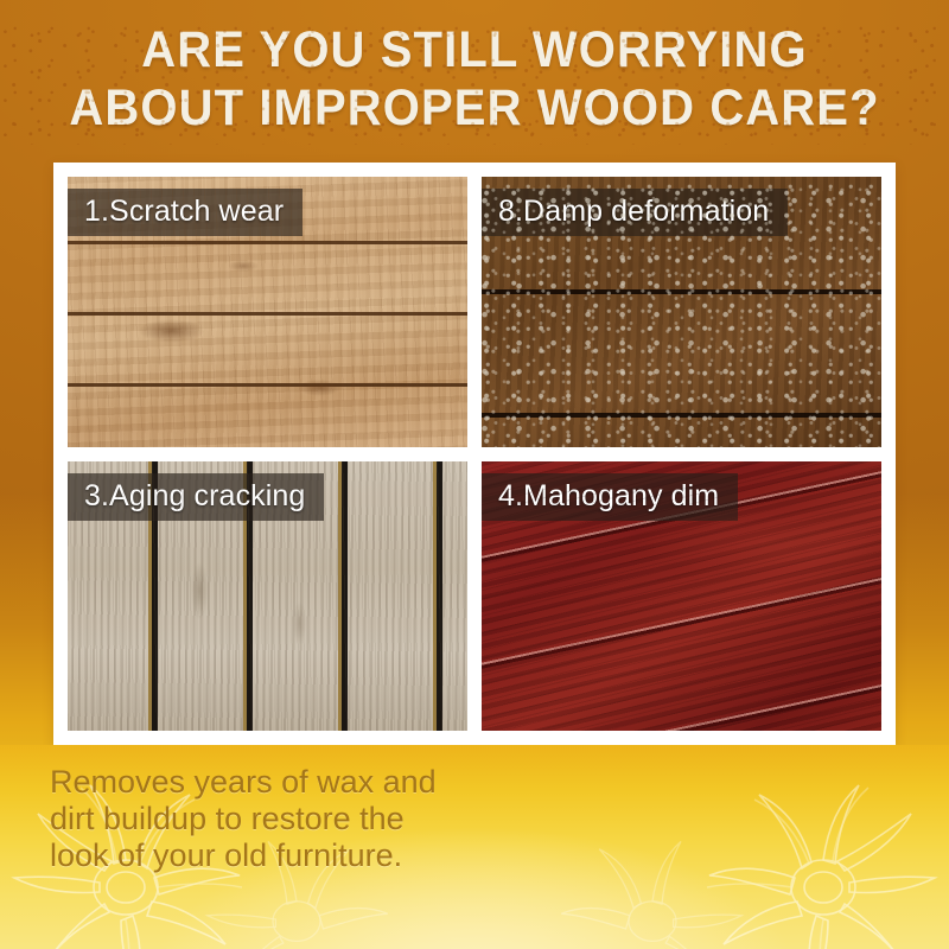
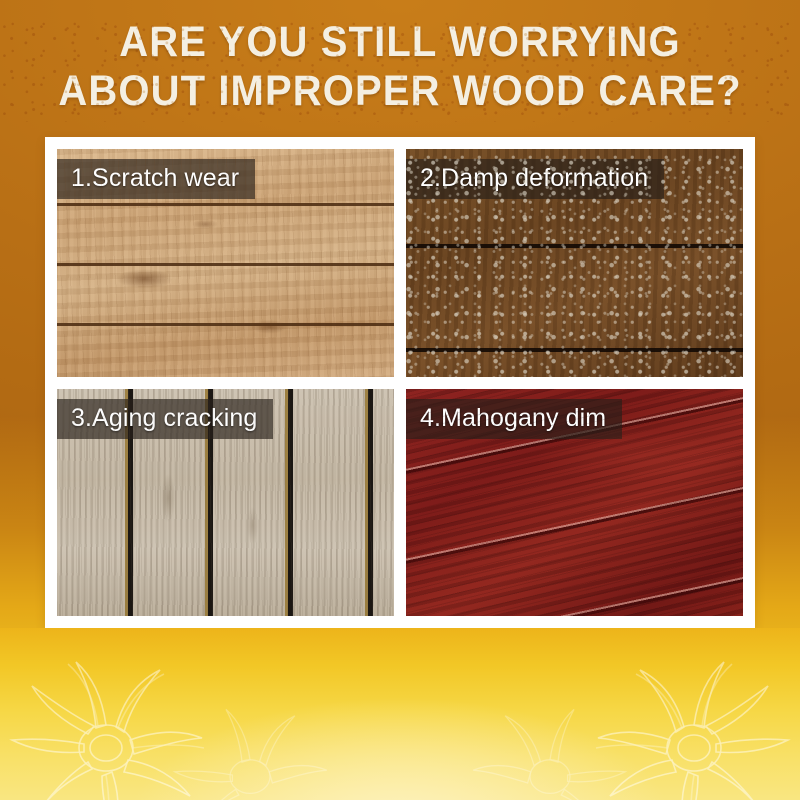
  ARE YOU STILL WORRYING
  ABOUT IMPROPER WOOD CARE?
- 8.Damp deformation
+ 2.Damp deformation
- Removes years of wax and
- dirt buildup to restore the
- look of your old furniture.
